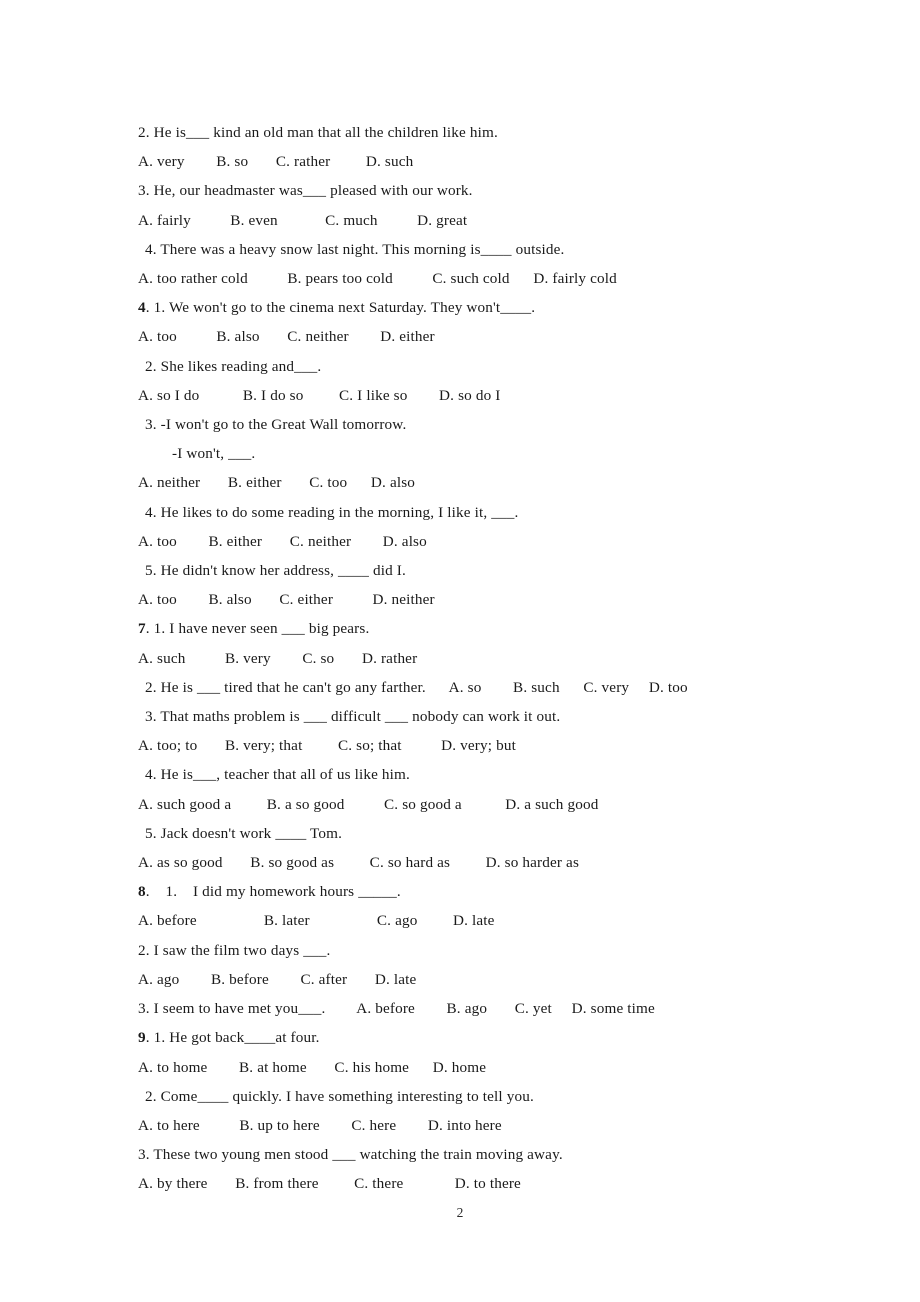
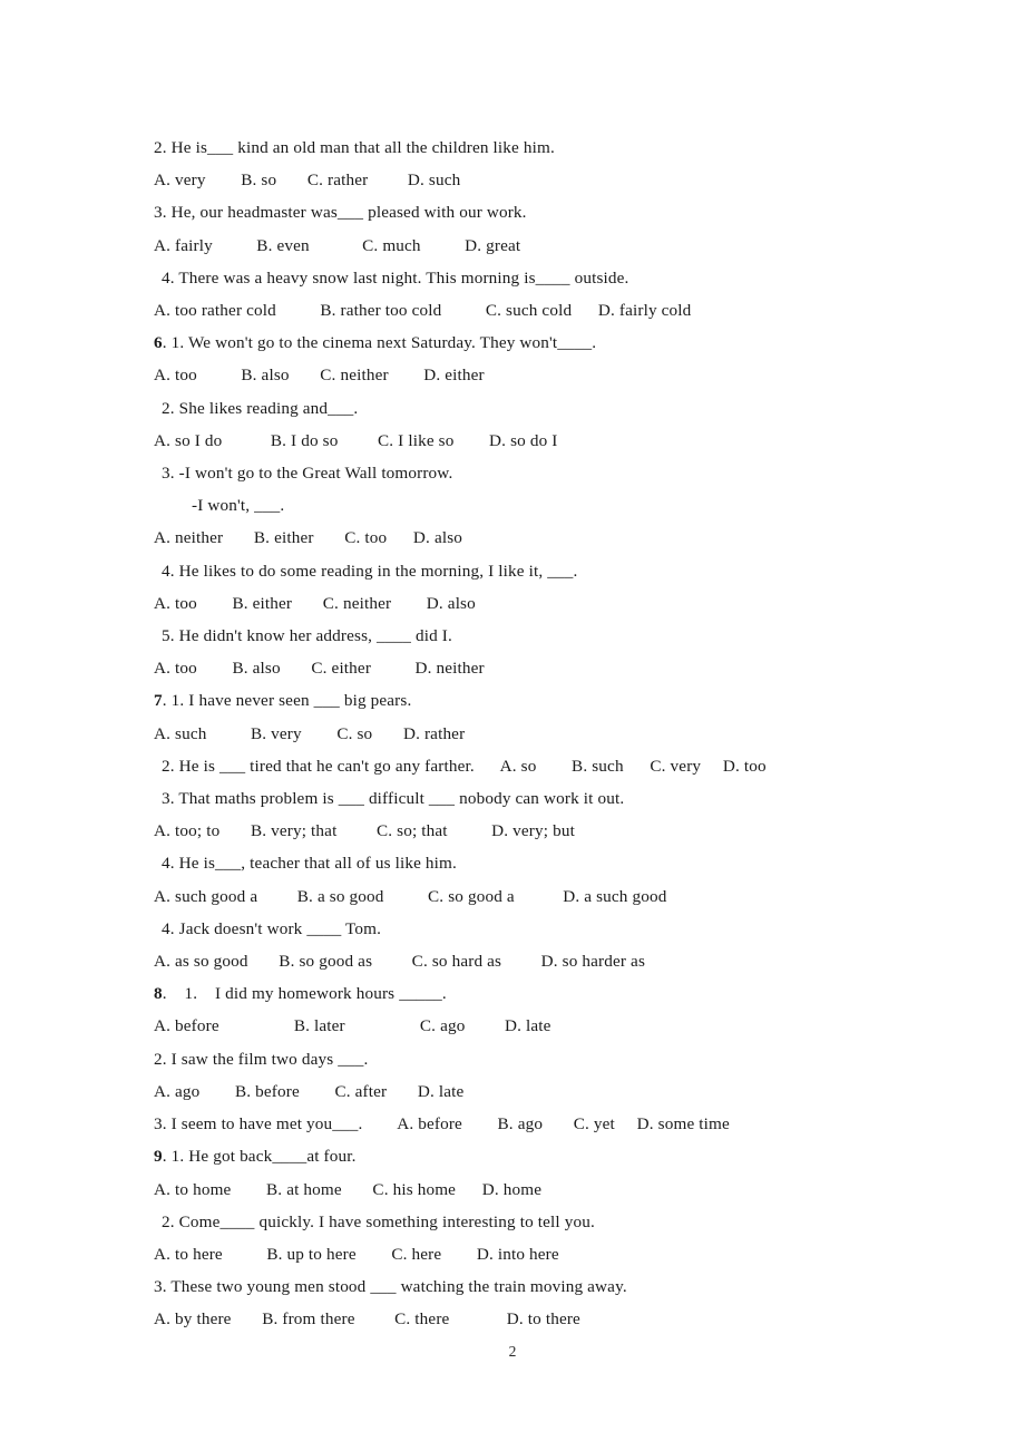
  2. He is___ kind an old man that all the children like him.
  A. very B. so C. rather D. such
  3. He, our headmaster was___ pleased with our work.
  A. fairly B. even C. much D. great
  4. There was a heavy snow last night. This morning is____ outside.
- A. too rather cold B. pears too cold C. such cold D. fairly cold
+ A. too rather cold B. rather too cold C. such cold D. fairly cold
- 4. 1. We won't go to the cinema next Saturday. They won't____.
+ 6. 1. We won't go to the cinema next Saturday. They won't____.
  A. too B. also C. neither D. either
  2. She likes reading and___.
  A. so I do B. I do so C. I like so D. so do I
  3. -I won't go to the Great Wall tomorrow.
  -I won't, ___.
  A. neither B. either C. too D. also
  4. He likes to do some reading in the morning, I like it, ___.
  A. too B. either C. neither D. also
  5. He didn't know her address, ____ did I.
  A. too B. also C. either D. neither
  7. 1. I have never seen ___ big pears.
  A. such B. very C. so D. rather
  2. He is ___ tired that he can't go any farther. A. so B. such C. very D. too
  3. That maths problem is ___ difficult ___ nobody can work it out.
  A. too; to B. very; that C. so; that D. very; but
  4. He is___, teacher that all of us like him.
  A. such good a B. a so good C. so good a D. a such good
- 5. Jack doesn't work ____ Tom.
+ 4. Jack doesn't work ____ Tom.
  A. as so good B. so good as C. so hard as D. so harder as
  8. 1. I did my homework hours _____.
  A. before B. later C. ago D. late
  2. I saw the film two days ___.
  A. ago B. before C. after D. late
  3. I seem to have met you___. A. before B. ago C. yet D. some time
  9. 1. He got back____at four.
  A. to home B. at home C. his home D. home
  2. Come____ quickly. I have something interesting to tell you.
  A. to here B. up to here C. here D. into here
  3. These two young men stood ___ watching the train moving away.
  A. by there B. from there C. there D. to there
  2
